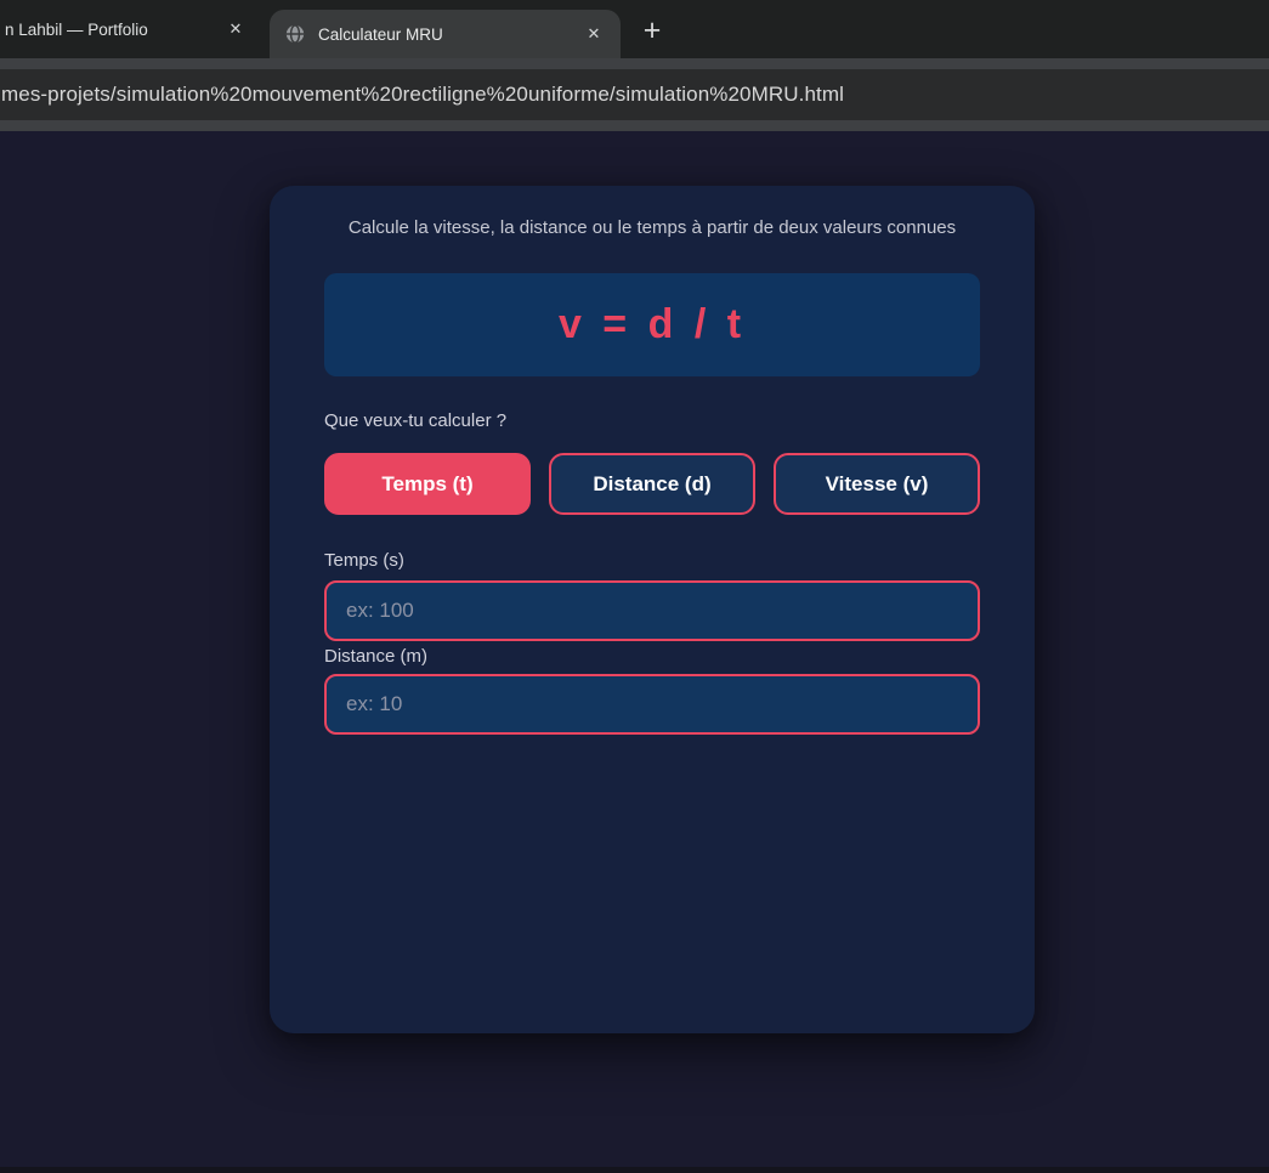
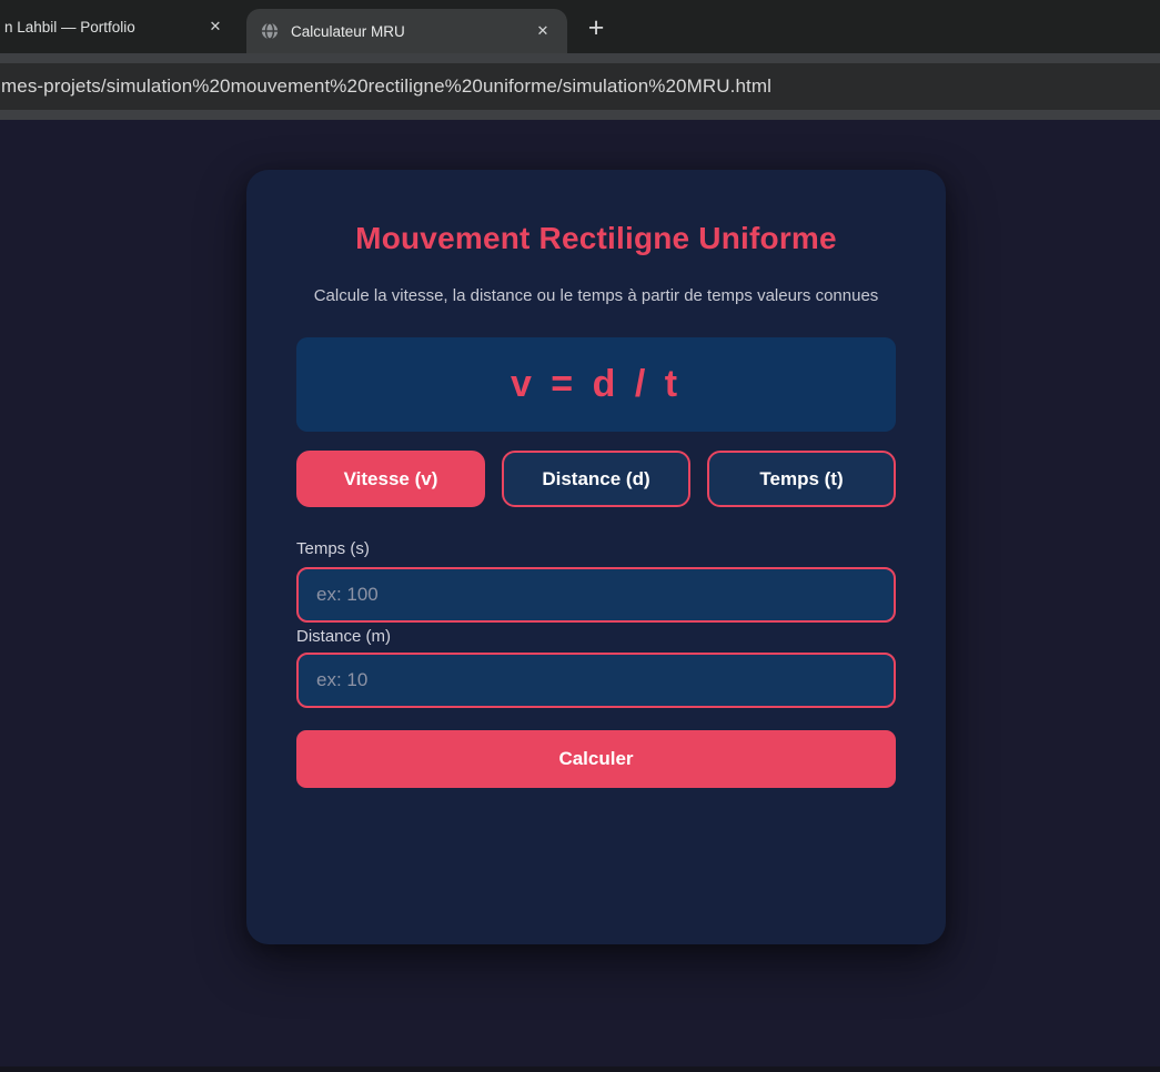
  n Lahbil — Portfolio
  ✕
  Calculateur MRU
  ✕
  +
  mes-projets/simulation%20mouvement%20rectiligne%20uniforme/simulation%20MRU.html
+ Mouvement Rectiligne Uniforme
- Calcule la vitesse, la distance ou le temps à partir de deux valeurs connues
+ Calcule la vitesse, la distance ou le temps à partir de temps valeurs connues
  v = d / t
- Que veux-tu calculer ?
- Temps (t)
+ Vitesse (v)
  Distance (d)
- Vitesse (v)
+ Temps (t)
  Temps (s)
  ex: 100
  Distance (m)
  ex: 10
+ Calculer
